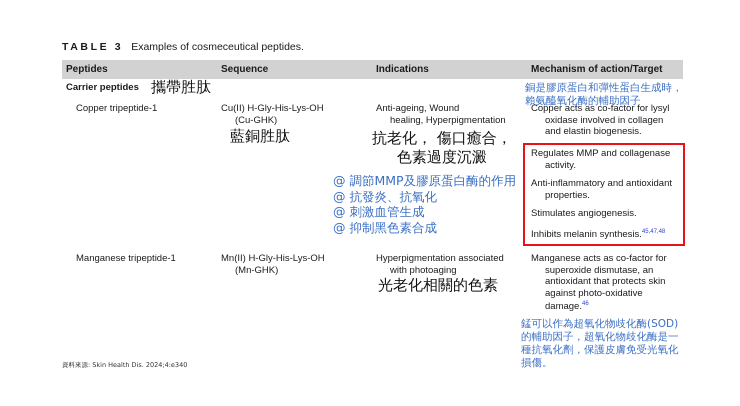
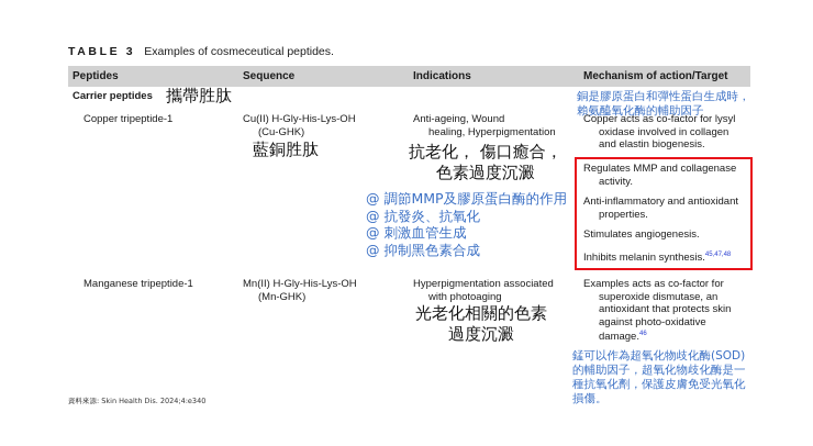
  TABLE 3 Examples of cosmeceutical peptides.
  Peptides
  Sequence
  Indications
  Mechanism of action/Target
  Carrier peptides
  攜帶胜肽
  Copper tripeptide-1
  Cu(II) H-Gly-His-Lys-OH
  (Cu-GHK)
  藍銅胜肽
  Anti-ageing, Wound
  healing, Hyperpigmentation
  抗老化， 傷口癒合，
  色素過度沉澱
  @ 調節MMP及膠原蛋白酶的作用
  @ 抗發炎、抗氧化
  @ 刺激血管生成
  @ 抑制黑色素合成
  銅是膠原蛋白和彈性蛋白生成時，
  賴氨醯氧化酶的輔助因子
  Copper acts as co-factor for lysyl
  oxidase involved in collagen
  and elastin biogenesis.
  Regulates MMP and collagenase
  activity.
  Anti-inflammatory and antioxidant
  properties.
  Stimulates angiogenesis.
  Inhibits melanin synthesis.
  Manganese tripeptide-1
  Mn(II) H-Gly-His-Lys-OH
  (Mn-GHK)
  Hyperpigmentation associated
  with photoaging
  光老化相關的色素
+ 過度沉澱
- Manganese acts as co-factor for
+ Examples acts as co-factor for
  superoxide dismutase, an
  antioxidant that protects skin
  against photo-oxidative
  damage.
  錳可以作為超氧化物歧化酶(SOD)
  的輔助因子，超氧化物歧化酶是一
  種抗氧化劑，保護皮膚免受光氧化
  損傷。
  資料來源: Skin Health Dis. 2024;4:e340
